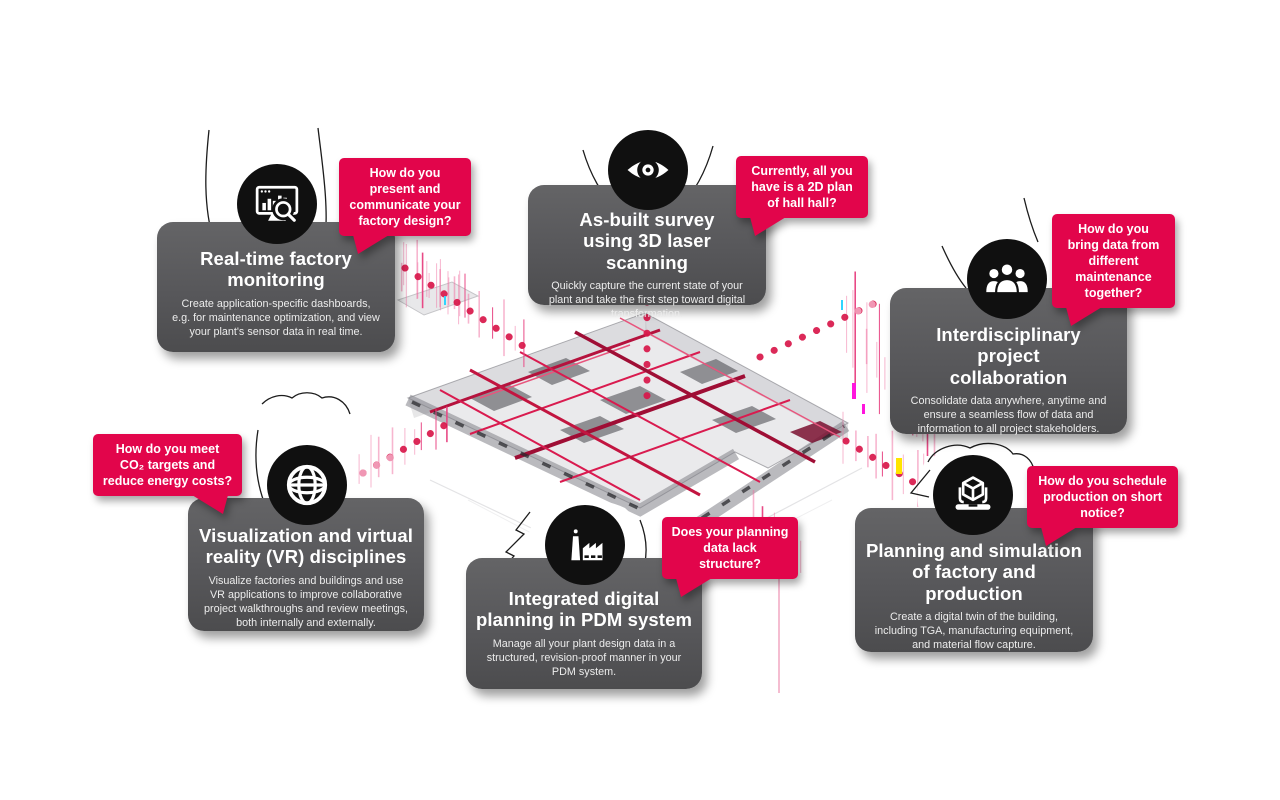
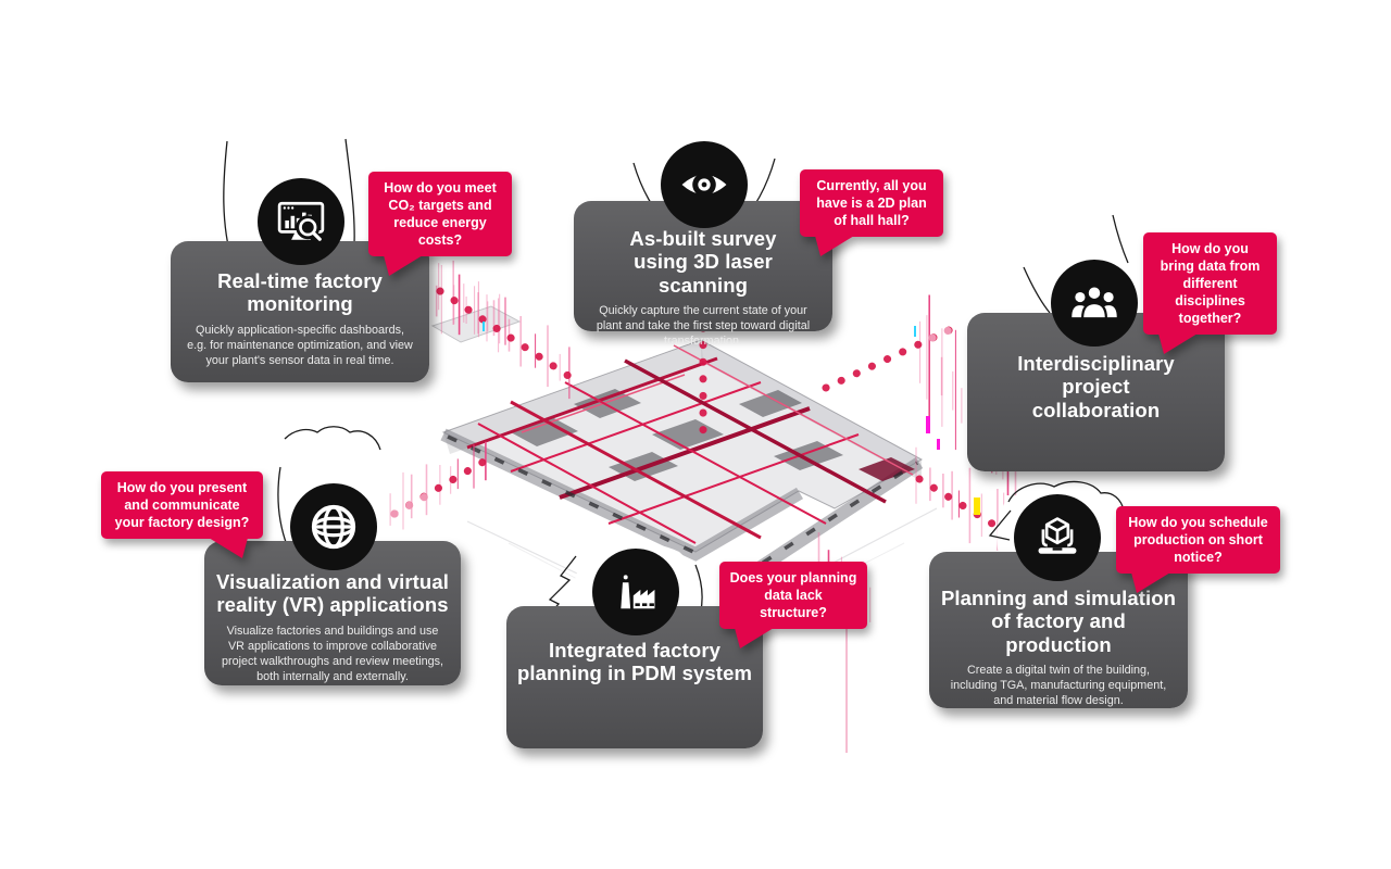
  Real-time factory monitoring
- Create application-specific dashboards, e.g. for maintenance optimization, and view your plant's sensor data in real time.
+ Quickly application-specific dashboards, e.g. for maintenance optimization, and view your plant's sensor data in real time.
  As-built survey using 3D laser scanning
  Quickly capture the current state of your plant and take the first step toward digital transformation.
  Interdisciplinary project collaboration
- Consolidate data anywhere, anytime and ensure a seamless flow of data and information to all project stakeholders.
- Visualization and virtual reality (VR) disciplines
+ Visualization and virtual reality (VR) applications
  Visualize factories and buildings and use VR applications to improve collaborative project walkthroughs and review meetings, both internally and externally.
- Integrated digital planning in PDM system
+ Integrated factory planning in PDM system
- Manage all your plant design data in a structured, revision-proof manner in your PDM system.
  Planning and simulation of factory and production
- Create a digital twin of the building, including TGA, manufacturing equipment, and material flow capture.
+ Create a digital twin of the building, including TGA, manufacturing equipment, and material flow design.
- How do you present and communicate your factory design?
+ How do you meet CO₂ targets and reduce energy costs?
  Currently, all you have is a 2D plan of hall hall?
- How do you bring data from different maintenance together?
+ How do you bring data from different disciplines together?
- How do you meet CO₂ targets and reduce energy costs?
+ How do you present and communicate your factory design?
  Does your planning data lack structure?
  How do you schedule production on short notice?
